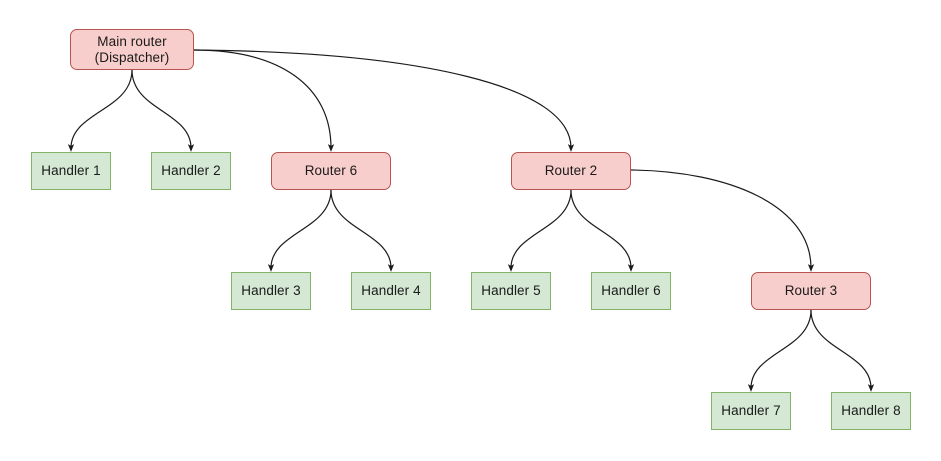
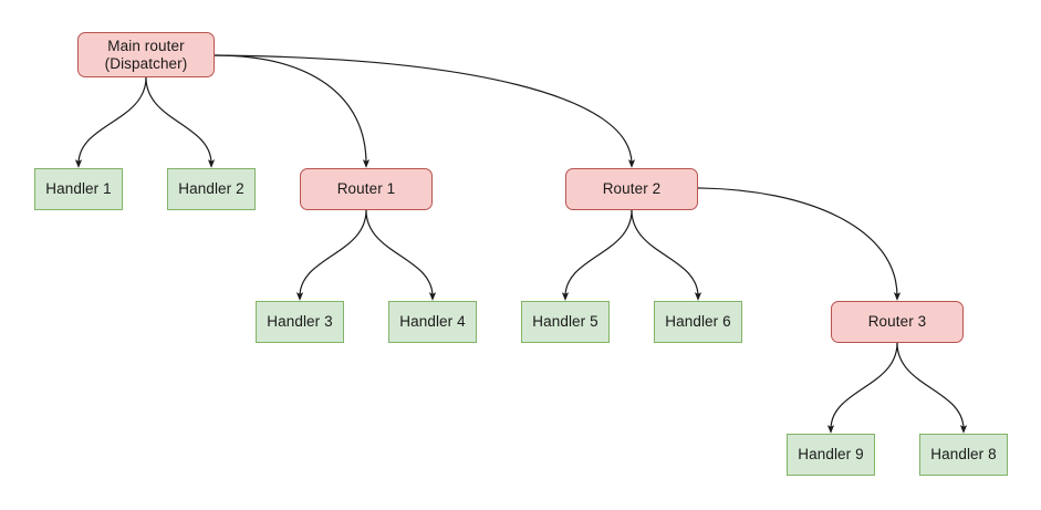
  Main router
  (Dispatcher)
  Handler 1
  Handler 2
- Router 6
+ Router 1
  Router 2
  Handler 3
  Handler 4
  Handler 5
  Handler 6
  Router 3
- Handler 7
+ Handler 9
  Handler 8
